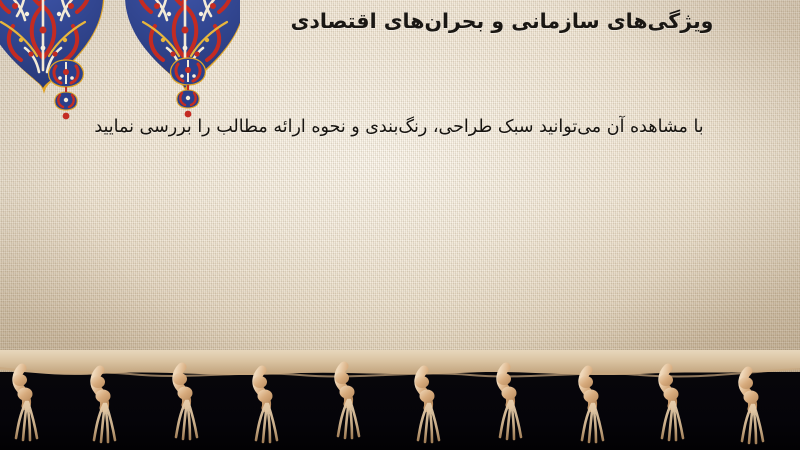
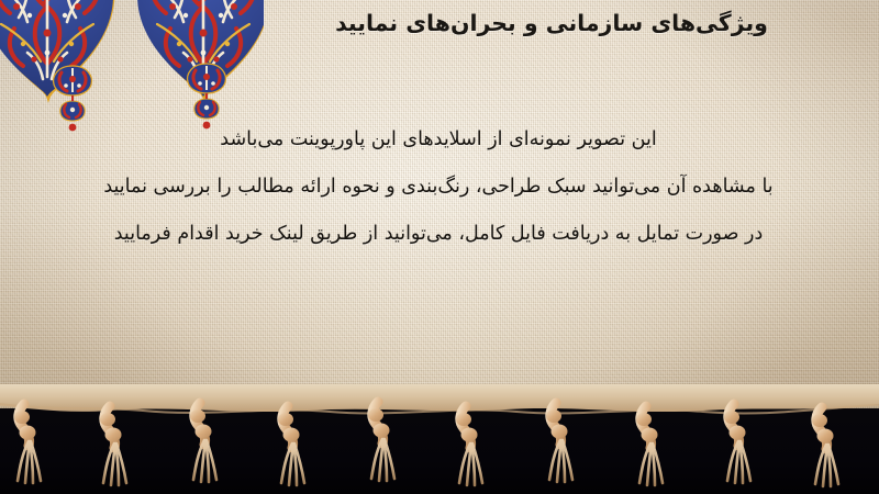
- ویژگی‌های سازمانی و بحران‌های اقتصادی
+ ویژگی‌های سازمانی و بحران‌های نمایید
+ این تصویر نمونه‌ای از اسلایدهای این پاورپوینت می‌باشد
  با مشاهده آن میتوانید سبک طراحی، رنگ‌بندی و نحوه ارائه مطالب را بررسی نمایید
+ در صورت تمایل به دریافت فایل کامل، می‌توانید از طریق لینک خرید اقدام فرمایید
